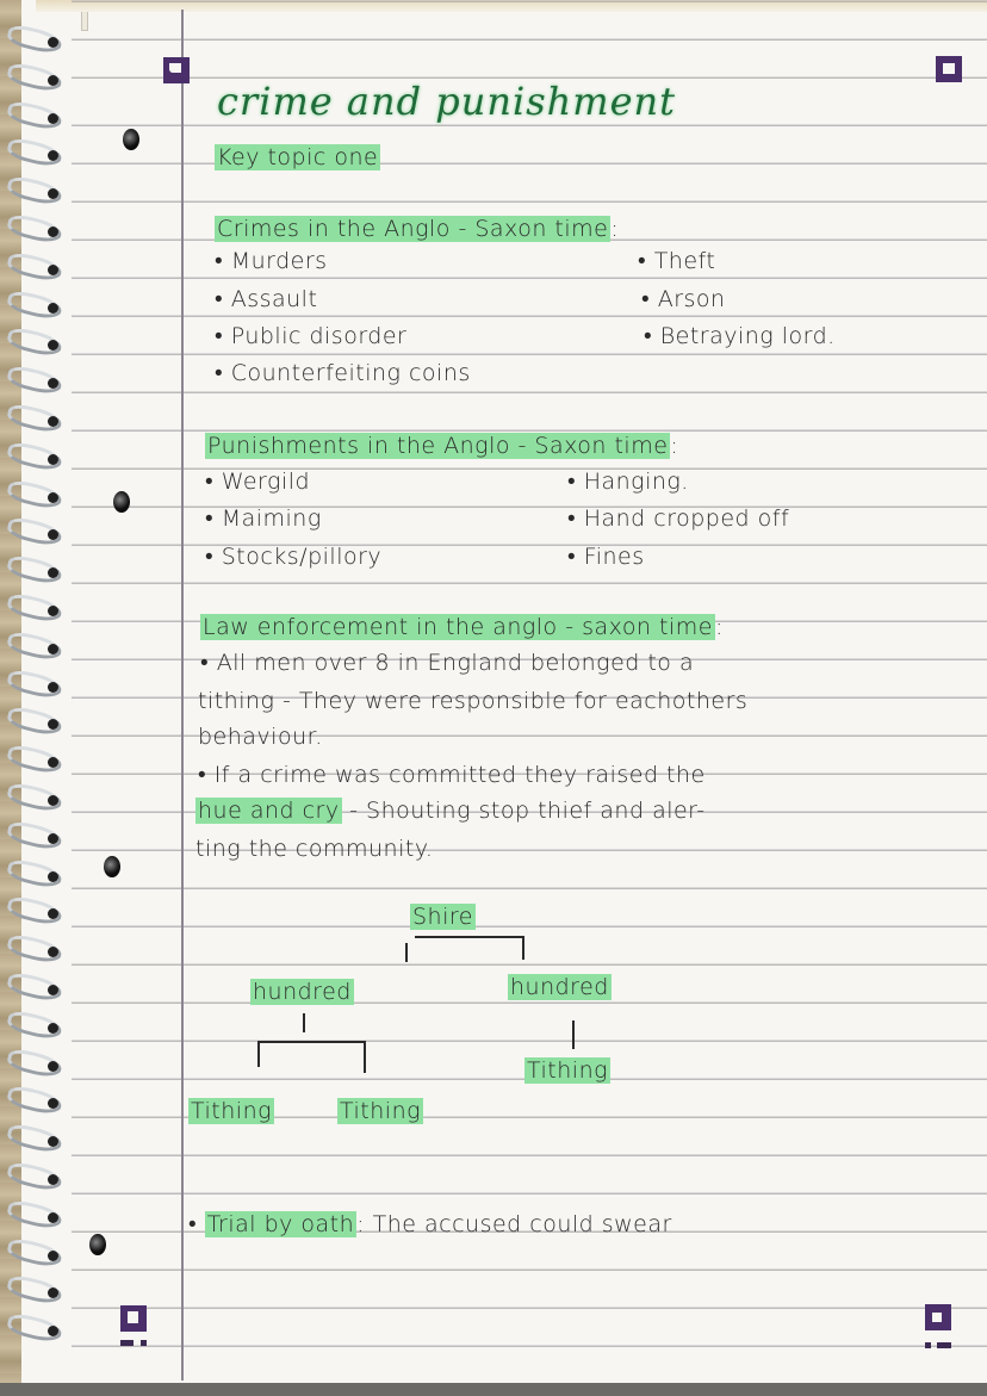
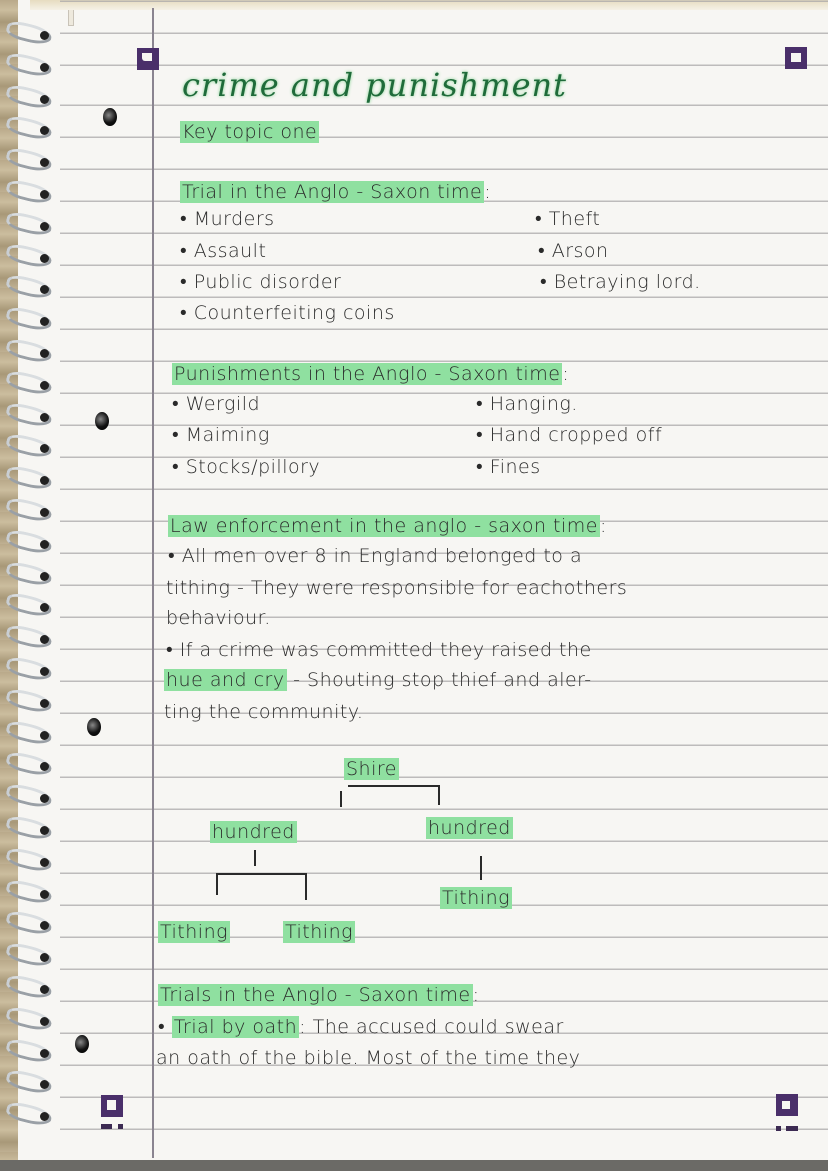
  crime and punishment
  Key topic one
- Crimes in the Anglo - Saxon time:
+ Trial in the Anglo - Saxon time:
  • Murders
  • Assault
  • Public disorder
  • Counterfeiting coins
  • Theft
  • Arson
  • Betraying lord.
  Punishments in the Anglo - Saxon time:
  • Wergild
  • Maiming
  • Stocks/pillory
  • Hanging.
  • Hand cropped off
  • Fines
  Law enforcement in the anglo - saxon time:
  • All men over 8 in England belonged to a
  tithing - They were responsible for eachothers
  behaviour.
  • If a crime was committed they raised the
  hue and cry - Shouting stop thief and aler-
  ting the community.
  Shire
  hundred
  hundred
  Tithing
  Tithing
  Tithing
+ Trials in the Anglo - Saxon time:
  • Trial by oath: The accused could swear
+ an oath of the bible. Most of the time they
